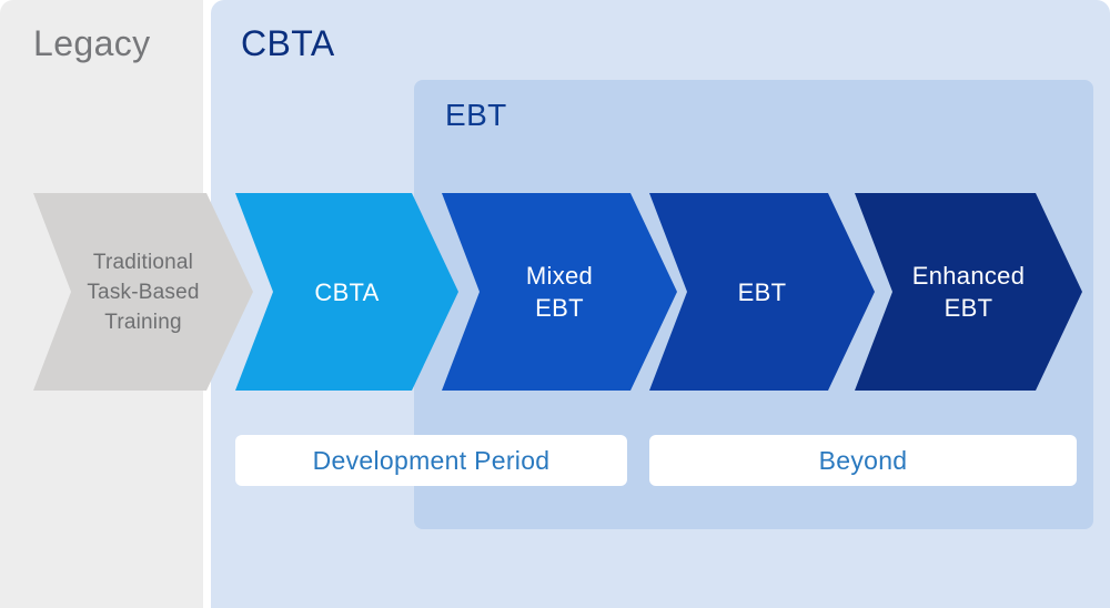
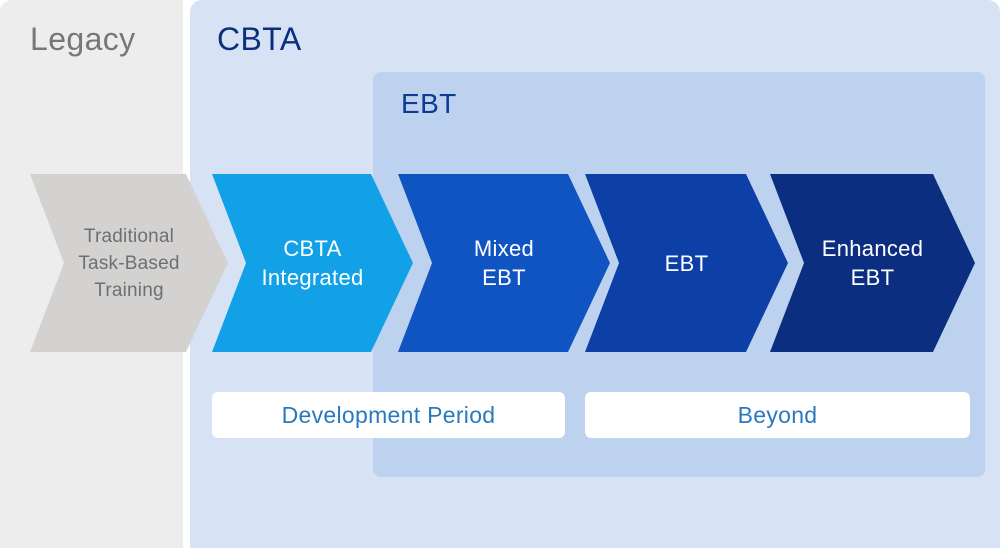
  EBT
  Legacy
  CBTA
  Traditional
  Task-Based
  Training
  CBTA
+ Integrated
  Mixed
  EBT
  EBT
  Enhanced
  EBT
  Development Period
  Beyond
